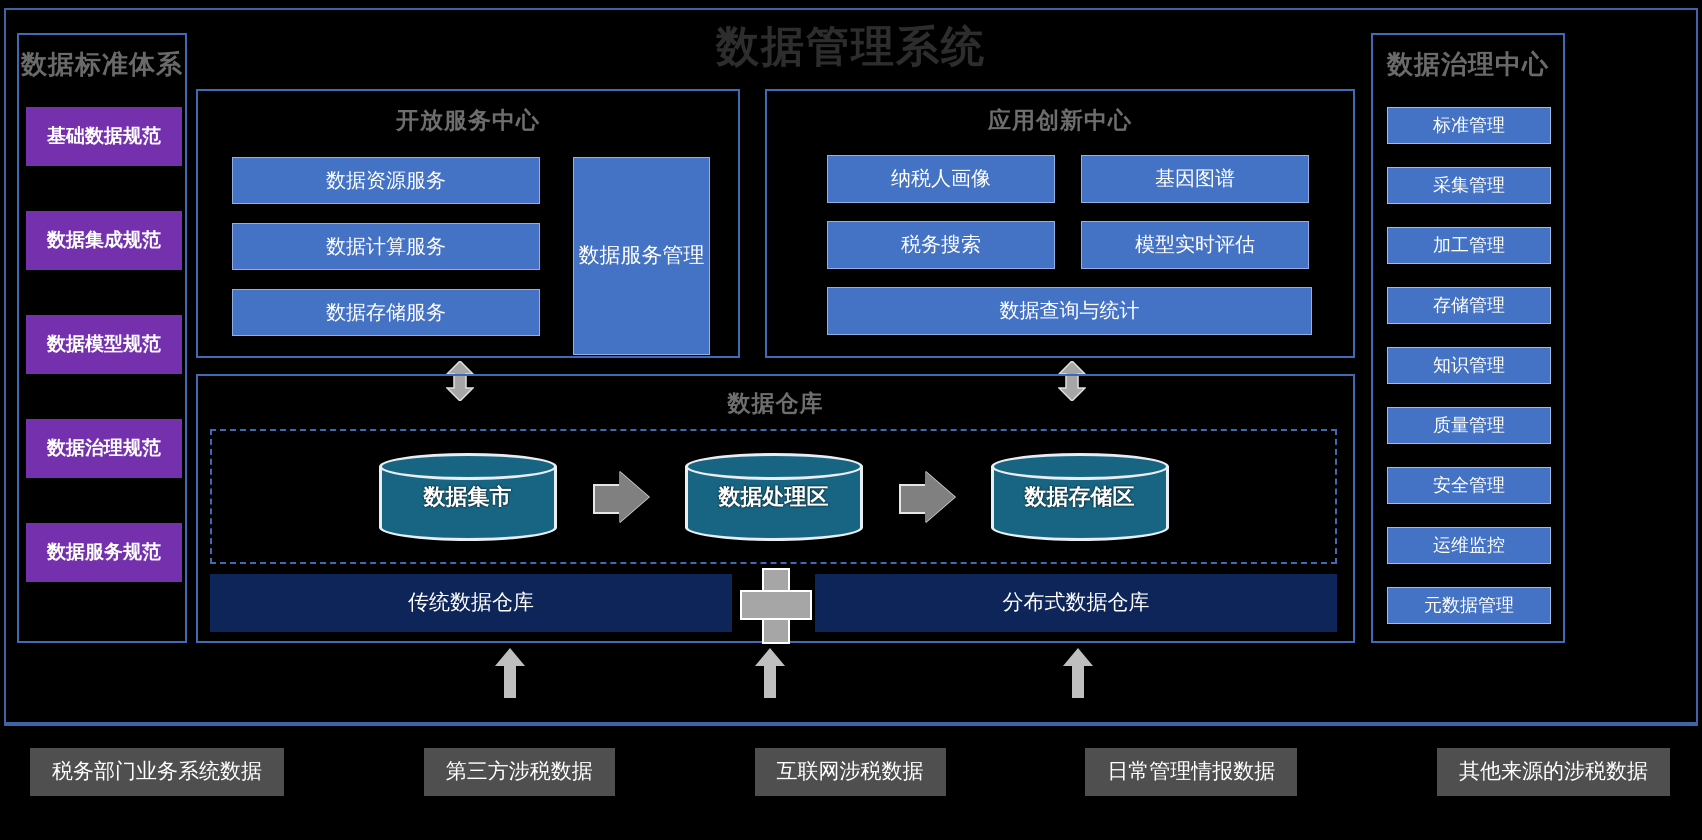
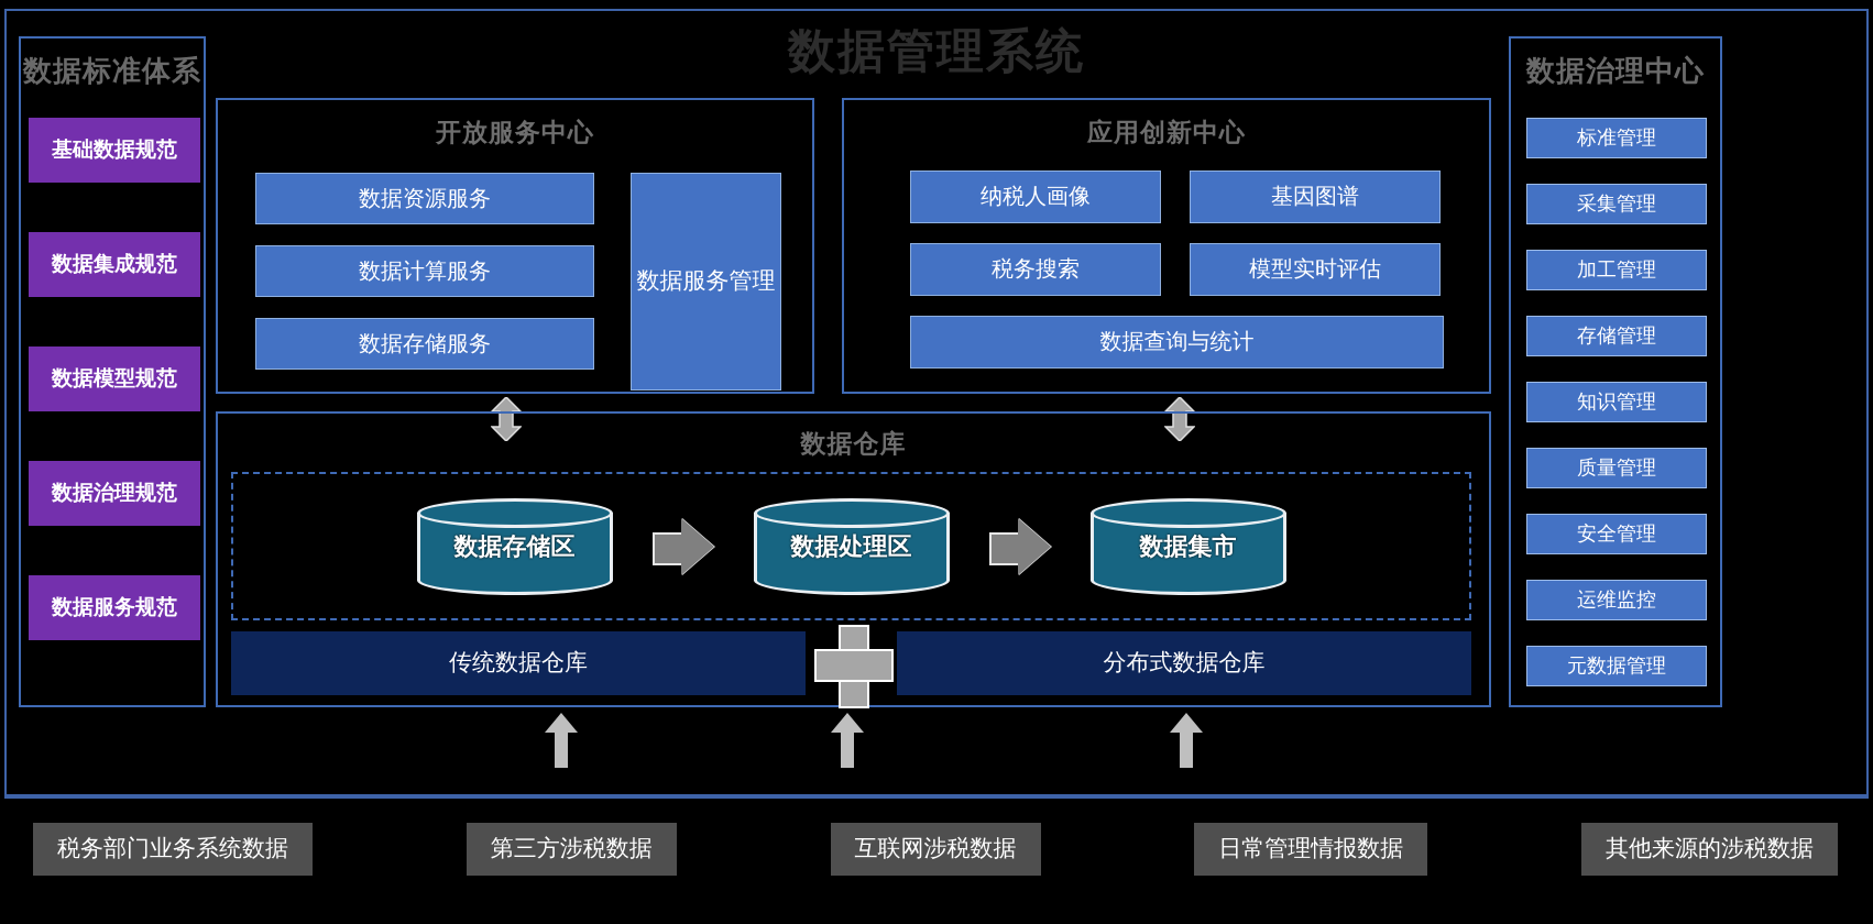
  数据管理系统
  数据标准体系
  基础数据规范
  数据集成规范
  数据模型规范
  数据治理规范
  数据服务规范
  数据治理中心
  标准管理
  采集管理
  加工管理
  存储管理
  知识管理
  质量管理
  安全管理
  运维监控
  元数据管理
  开放服务中心
  数据资源服务
  数据计算服务
  数据存储服务
  数据服务管理
  应用创新中心
  纳税人画像
  基因图谱
  税务搜索
  模型实时评估
  数据查询与统计
  数据仓库
- 数据集市
+ 数据存储区
  数据处理区
- 数据存储区
+ 数据集市
  传统数据仓库
  分布式数据仓库
  税务部门业务系统数据
  第三方涉税数据
  互联网涉税数据
  日常管理情报数据
  其他来源的涉税数据
